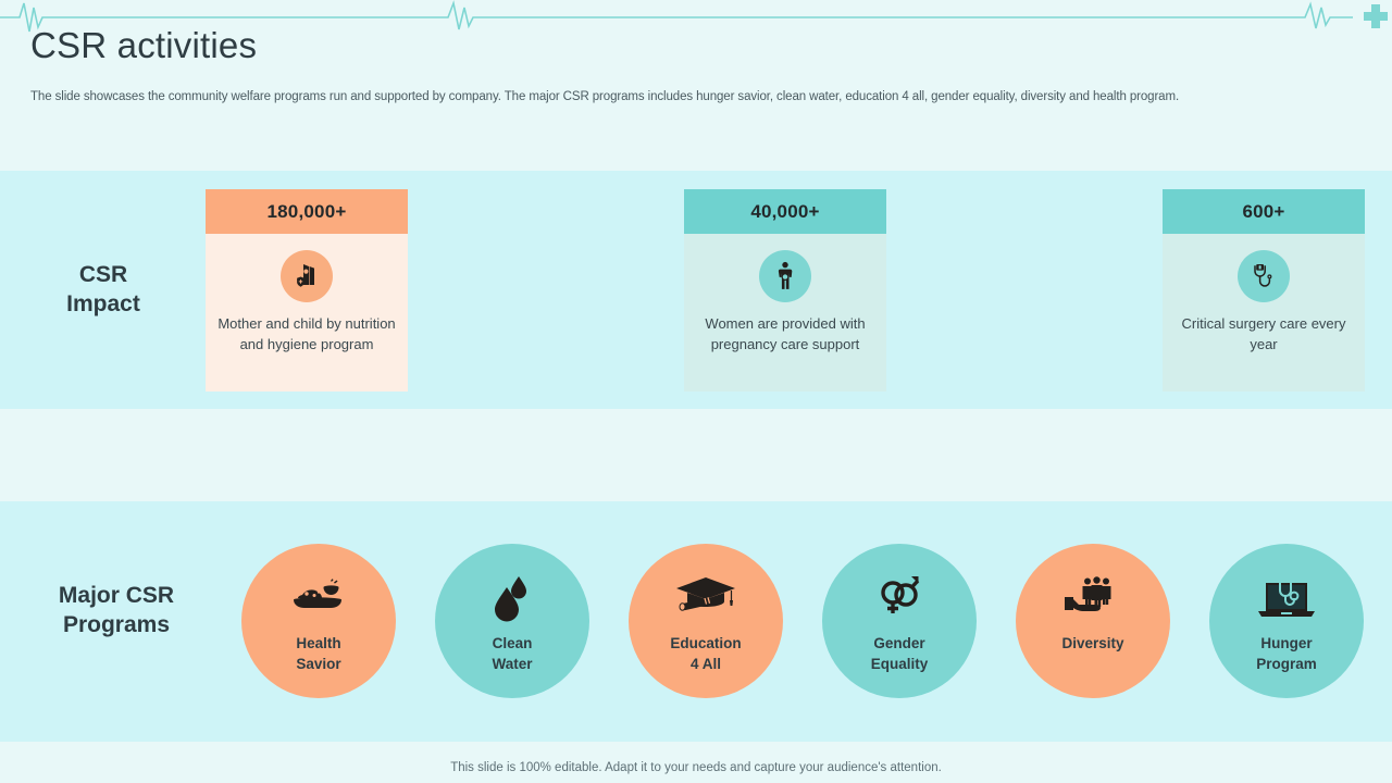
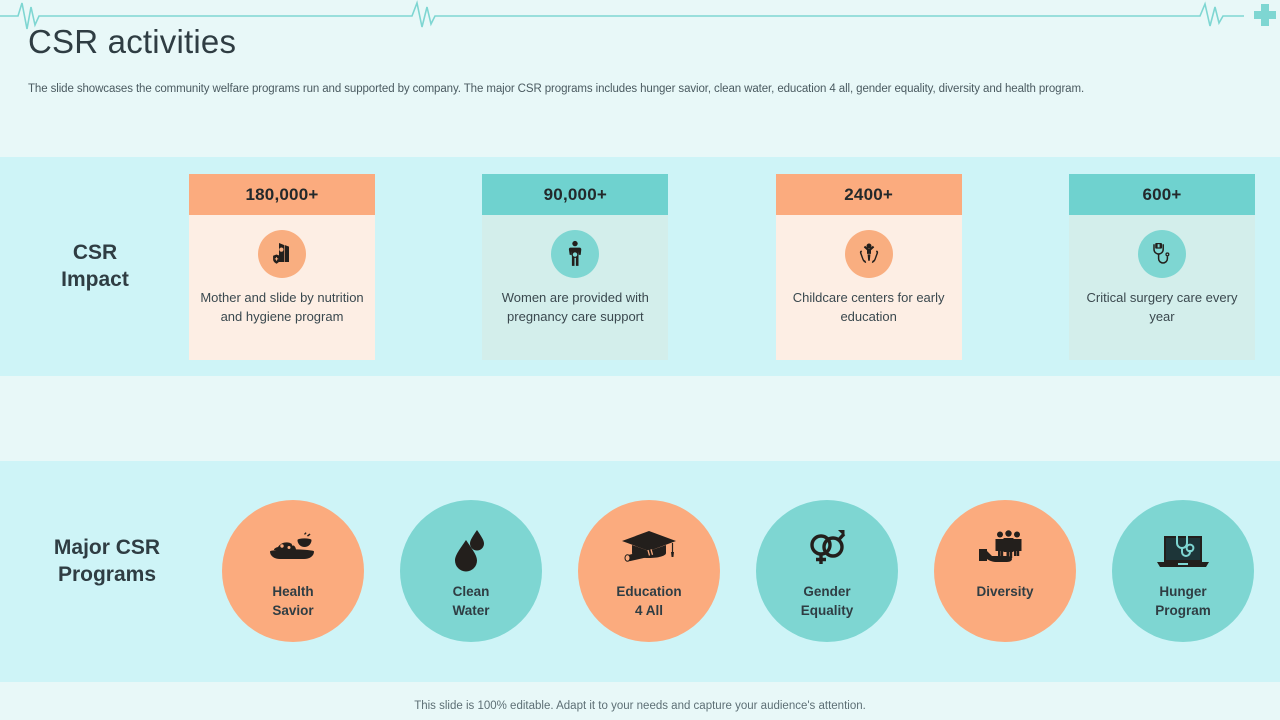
  CSR activities
  The slide showcases the community welfare programs run and supported by company. The major CSR programs includes hunger savior, clean water, education 4 all, gender equality, diversity and health program.
  CSR
  Impact
  180,000+
- Mother and child by nutrition and hygiene program
+ Mother and slide by nutrition and hygiene program
- 40,000+
+ 90,000+
  Women are provided with pregnancy care support
+ 2400+
+ Childcare centers for early education
  600+
  Critical surgery care every year
  Major CSR
  Programs
  Health
  Savior
  Clean
  Water
  Education
  4 All
  Gender
  Equality
  Diversity
  Hunger
  Program
  This slide is 100% editable. Adapt it to your needs and capture your audience's attention.
